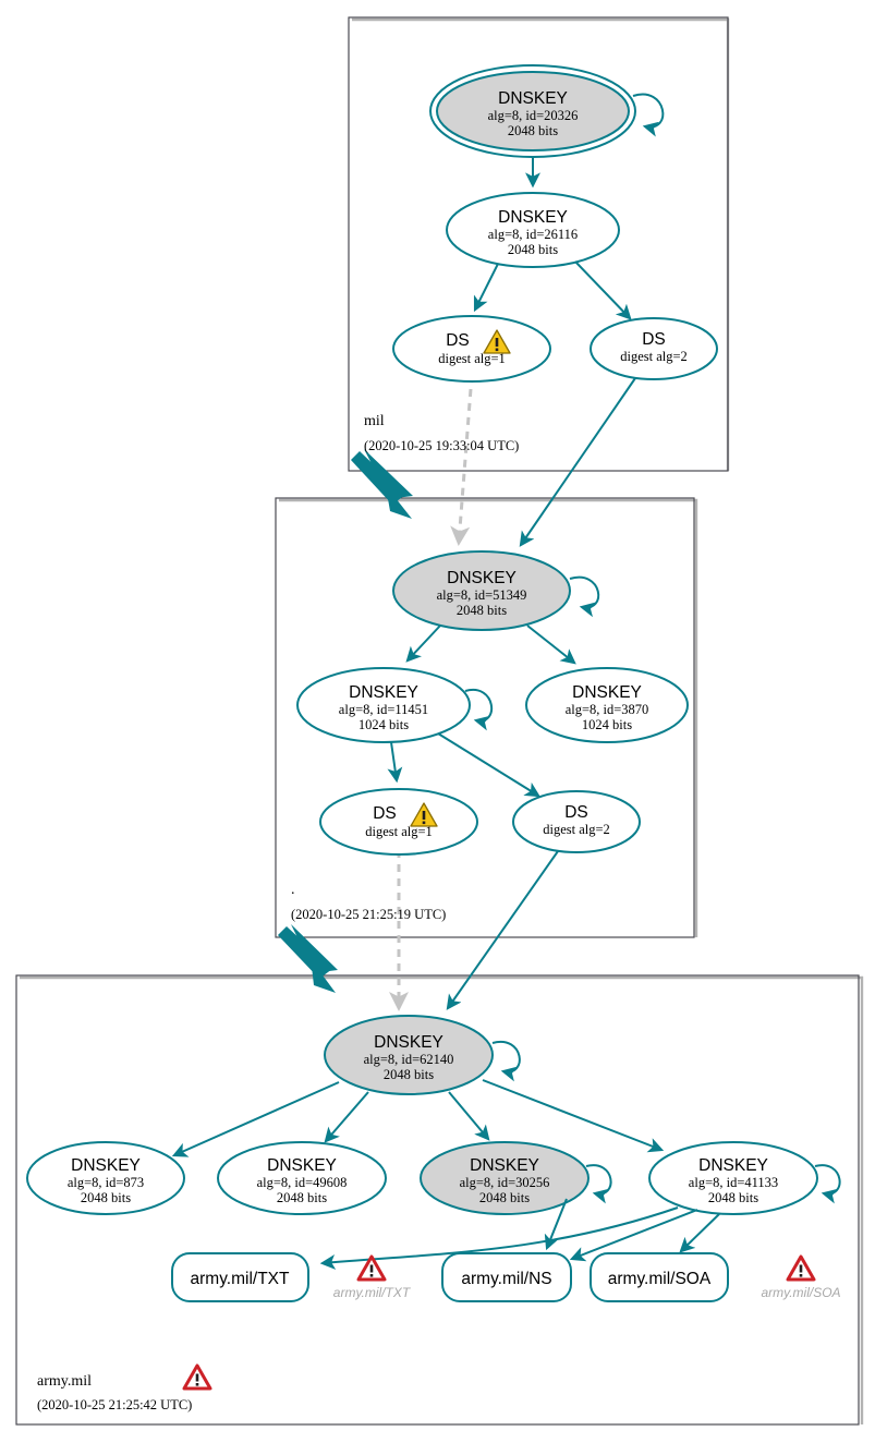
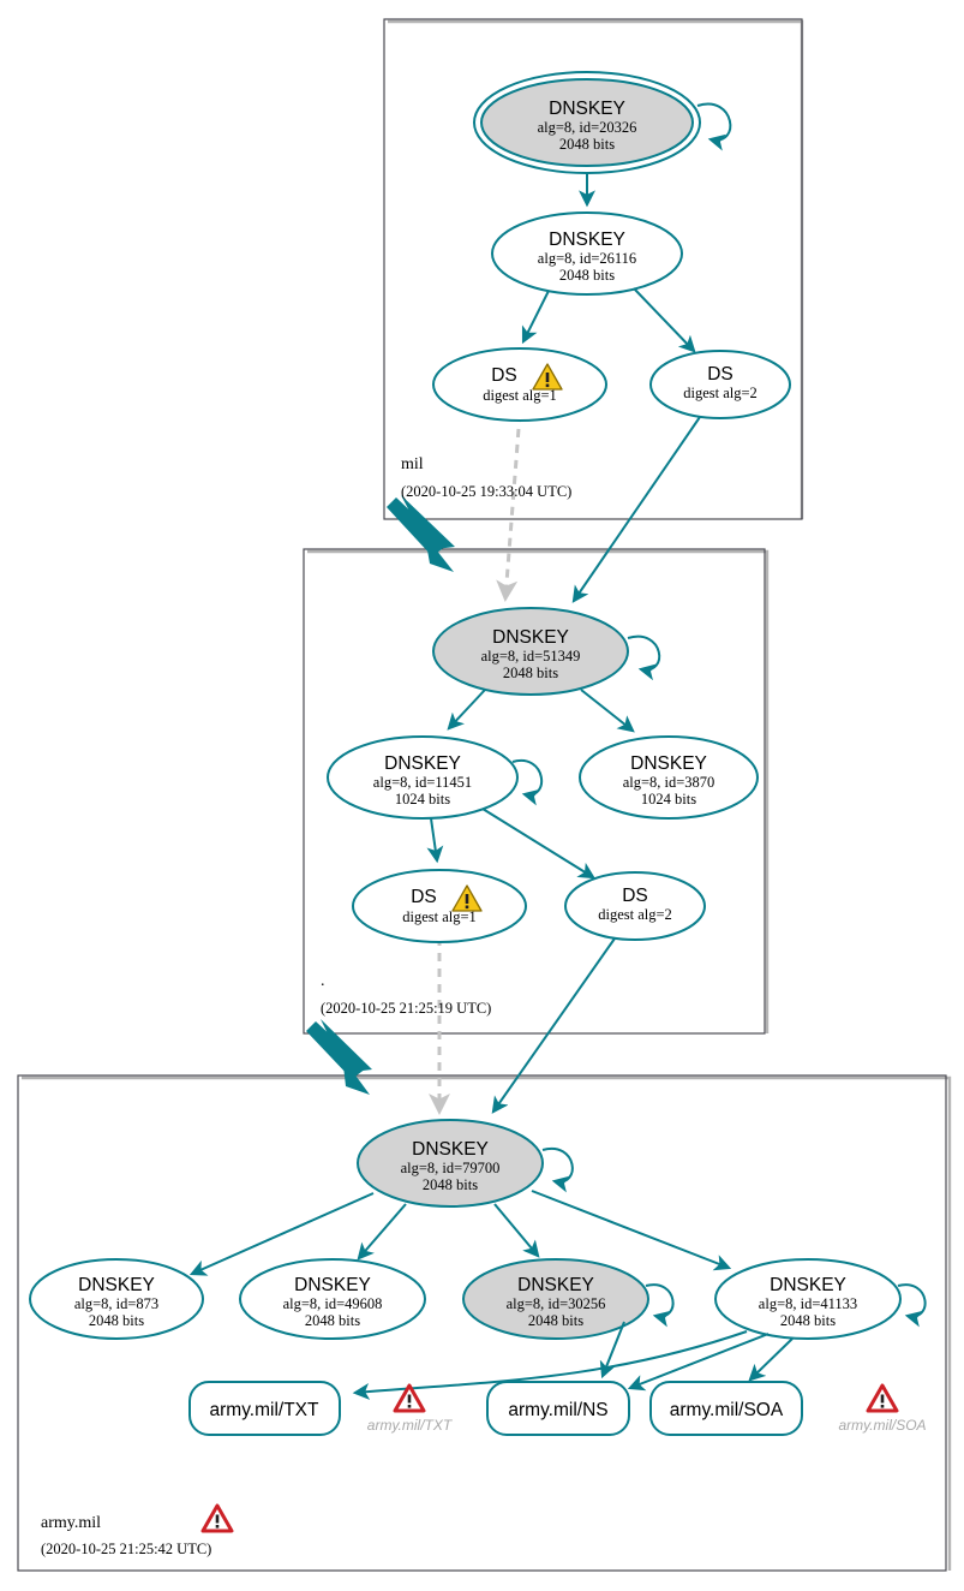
  DNSKEY
  alg=8, id=20326
  2048 bits
  DNSKEY
  alg=8, id=26116
  2048 bits
  DS
  digest alg=1
  DS
  digest alg=2
  mil
  (2020-10-25 19:33:04 UTC)
  DNSKEY
  alg=8, id=51349
  2048 bits
  DNSKEY
  alg=8, id=11451
  1024 bits
  DNSKEY
  alg=8, id=3870
  1024 bits
  DS
  digest alg=1
  DS
  digest alg=2
  .
  (2020-10-25 21:25:19 UTC)
  DNSKEY
- alg=8, id=62140
+ alg=8, id=79700
  2048 bits
  DNSKEY
  alg=8, id=873
  2048 bits
  DNSKEY
  alg=8, id=49608
  2048 bits
  DNSKEY
  alg=8, id=30256
  2048 bits
  DNSKEY
  alg=8, id=41133
  2048 bits
  army.mil/TXT
  army.mil/NS
  army.mil/SOA
  army.mil/TXT
  army.mil/SOA
  army.mil
  (2020-10-25 21:25:42 UTC)
